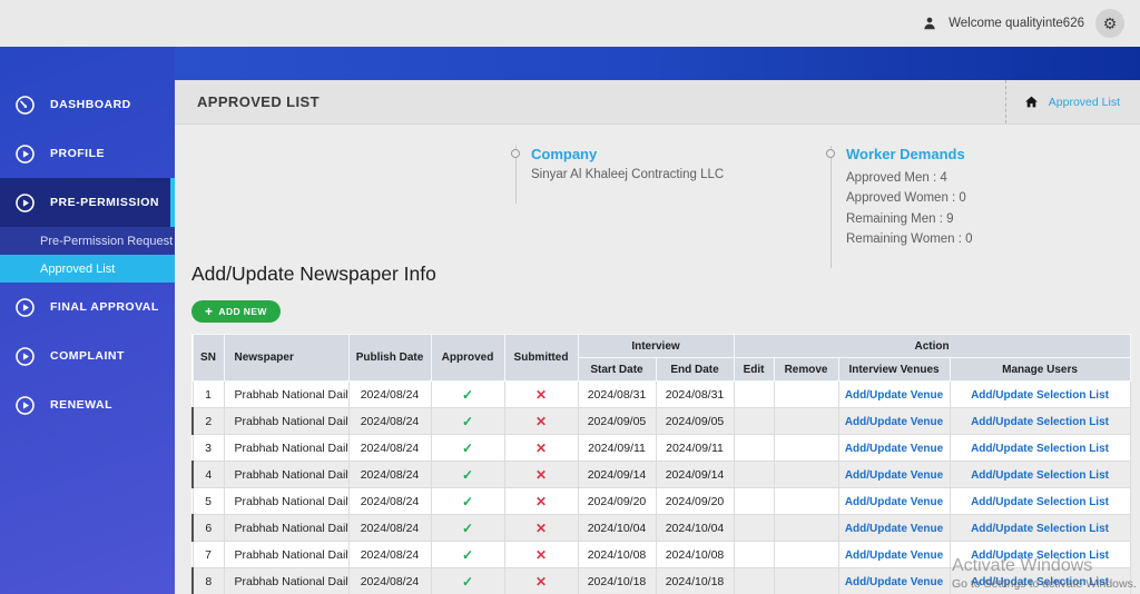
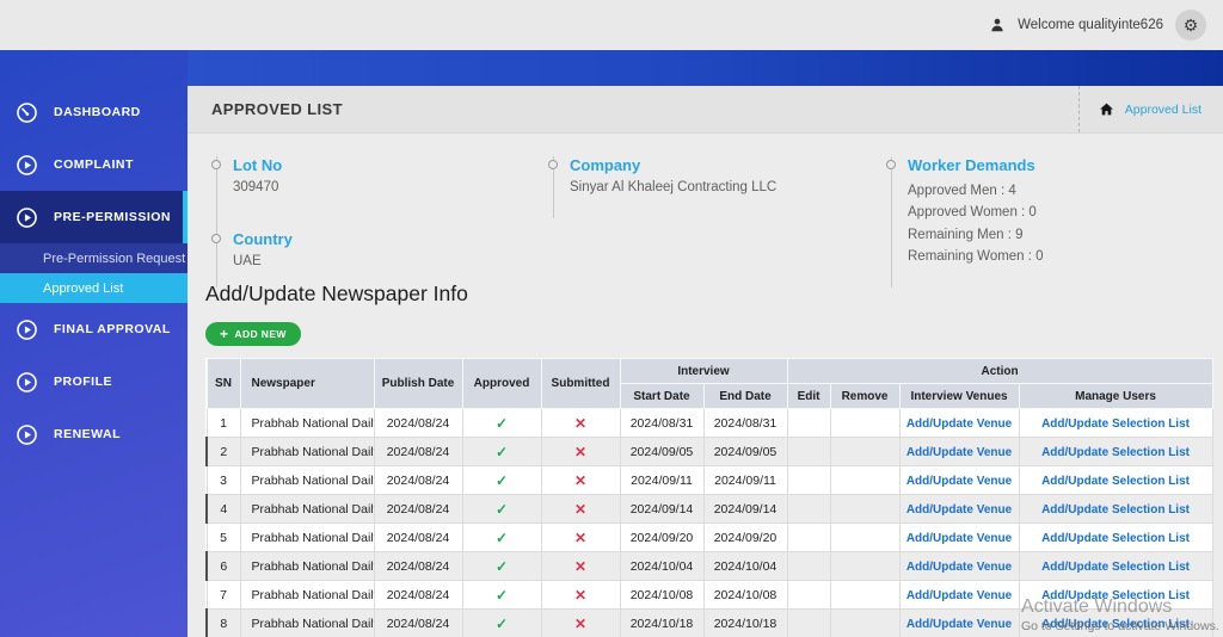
  Welcome qualityinte626
  ⚙
  DASHBOARD
- PROFILE
+ COMPLAINT
  PRE-PERMISSION
  Pre-Permission Request
  Approved List
  FINAL APPROVAL
- COMPLAINT
+ PROFILE
  RENEWAL
  APPROVED LIST
  Approved List
+ Lot No
+ 309470
+ Country
+ UAE
  Company
  Sinyar Al Khaleej Contracting LLC
  Worker Demands
  Approved Men : 4
  Approved Women : 0
  Remaining Men : 9
  Remaining Women : 0
  Add/Update Newspaper Info
  +
  ADD NEW
  SN	Newspaper	Publish Date	Approved	Submitted	Interview	Action
  Start Date	End Date	Edit	Remove	Interview Venues	Manage Users
  1	Prabhab National Dail	2024/08/24	✓	✕	2024/08/31	2024/08/31			Add/Update Venue	Add/Update Selection List
  2	Prabhab National Dail	2024/08/24	✓	✕	2024/09/05	2024/09/05			Add/Update Venue	Add/Update Selection List
  3	Prabhab National Dail	2024/08/24	✓	✕	2024/09/11	2024/09/11			Add/Update Venue	Add/Update Selection List
  4	Prabhab National Dail	2024/08/24	✓	✕	2024/09/14	2024/09/14			Add/Update Venue	Add/Update Selection List
  5	Prabhab National Dail	2024/08/24	✓	✕	2024/09/20	2024/09/20			Add/Update Venue	Add/Update Selection List
  6	Prabhab National Dail	2024/08/24	✓	✕	2024/10/04	2024/10/04			Add/Update Venue	Add/Update Selection List
  7	Prabhab National Dail	2024/08/24	✓	✕	2024/10/08	2024/10/08			Add/Update Venue	Add/Update Selection List
  8	Prabhab National Dail	2024/08/24	✓	✕	2024/10/18	2024/10/18			Add/Update Venue	Add/Update Selection List
  Activate Windows
  Go to Settings to activate Windows.
